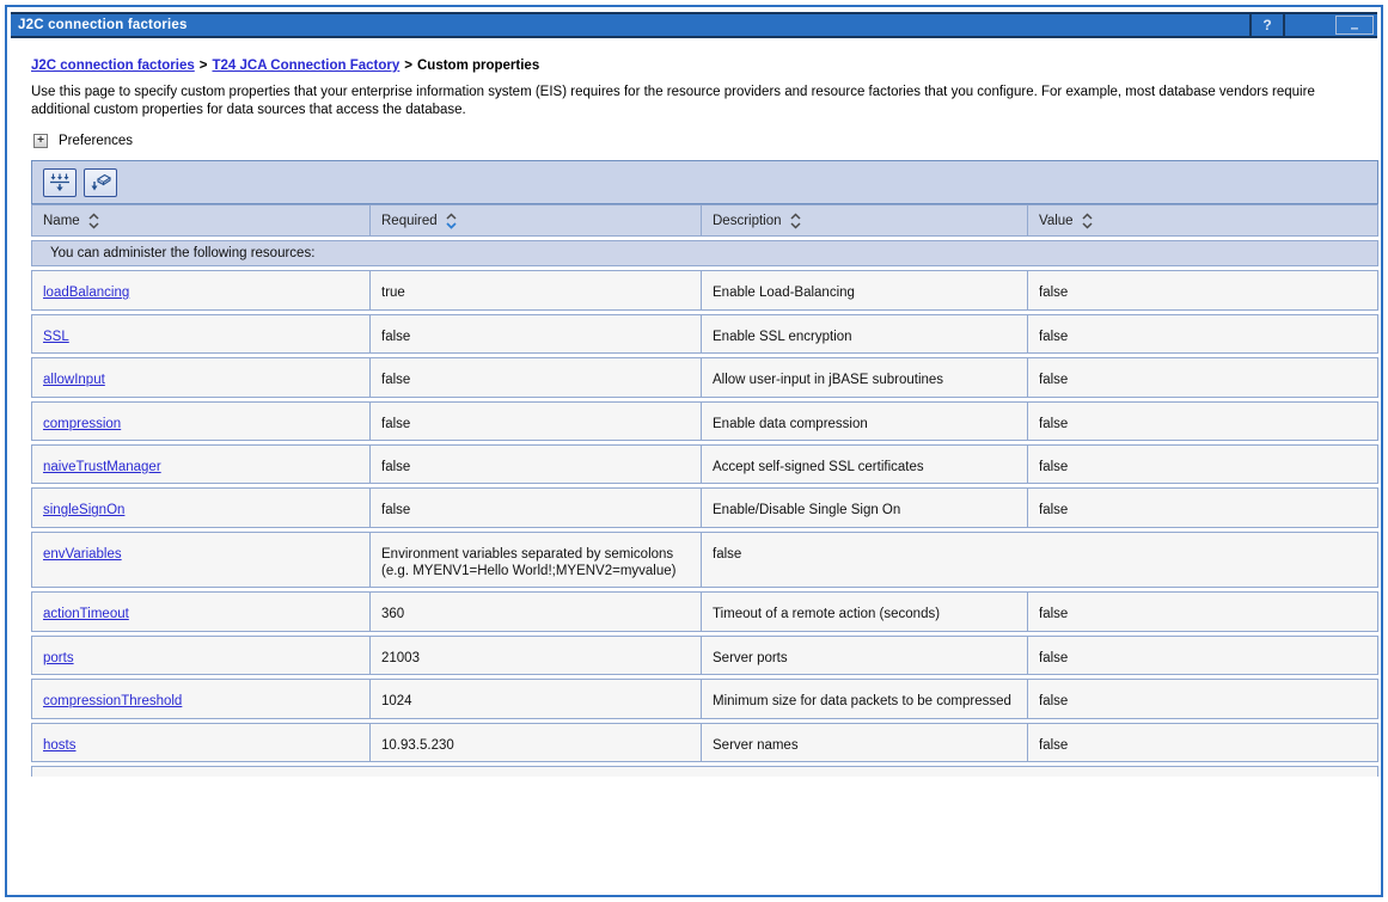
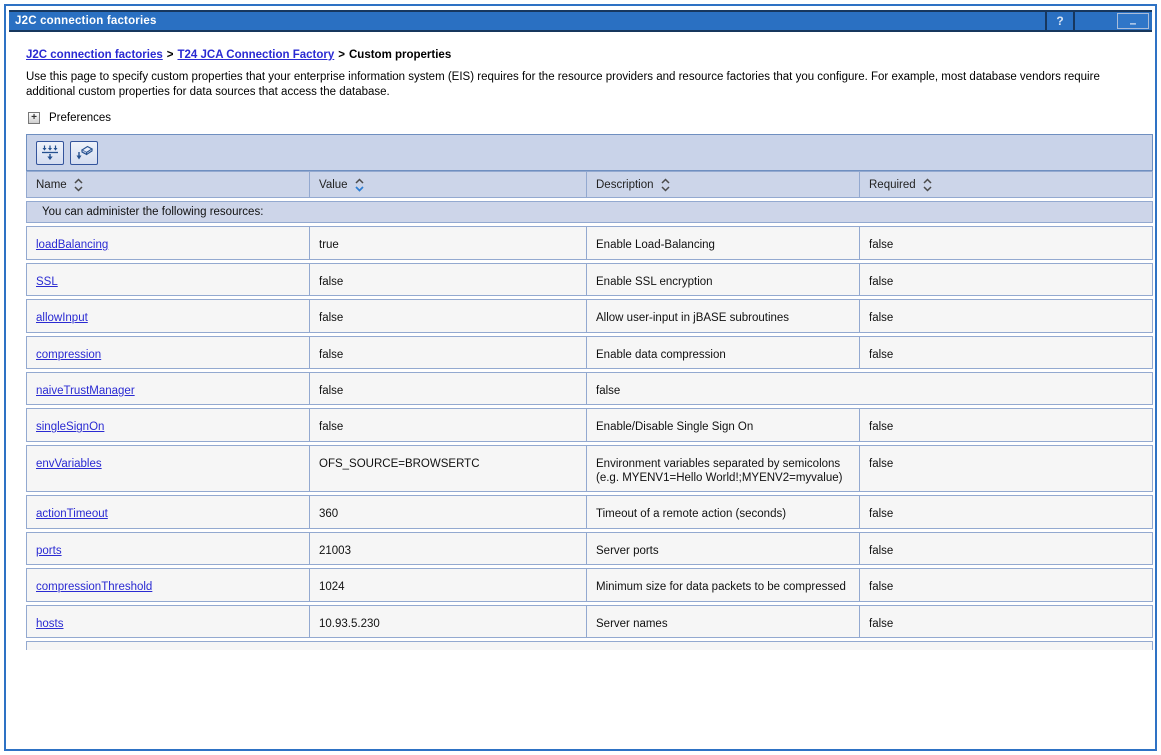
  J2C connection factories
  ?
  –
  J2C connection factories > T24 JCA Connection Factory > Custom properties
  Use this page to specify custom properties that your enterprise information system (EIS) requires for the resource providers and resource factories that you configure. For example, most database vendors require additional custom properties for data sources that access the database.
  +
  Preferences
  Name
- Required
+ Value
  Description
- Value
+ Required
  You can administer the following resources:
  loadBalancing
  true
  Enable Load-Balancing
  false
  SSL
  false
  Enable SSL encryption
  false
  allowInput
  false
  Allow user-input in jBASE subroutines
  false
  compression
  false
  Enable data compression
  false
  naiveTrustManager
  false
- Accept self-signed SSL certificates
  false
  singleSignOn
  false
  Enable/Disable Single Sign On
  false
  envVariables
+ OFS_SOURCE=BROWSERTC
  Environment variables separated by semicolons (e.g. MYENV1=Hello World!;MYENV2=myvalue)
  false
  actionTimeout
  360
  Timeout of a remote action (seconds)
  false
  ports
  21003
  Server ports
  false
  compressionThreshold
  1024
  Minimum size for data packets to be compressed
  false
  hosts
  10.93.5.230
  Server names
  false
